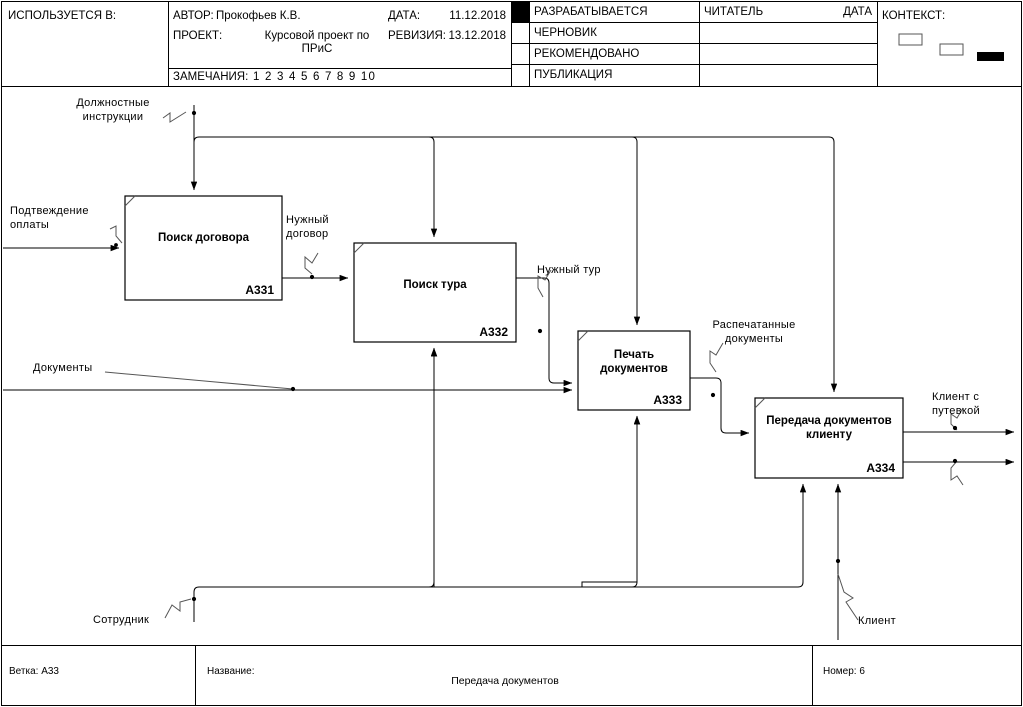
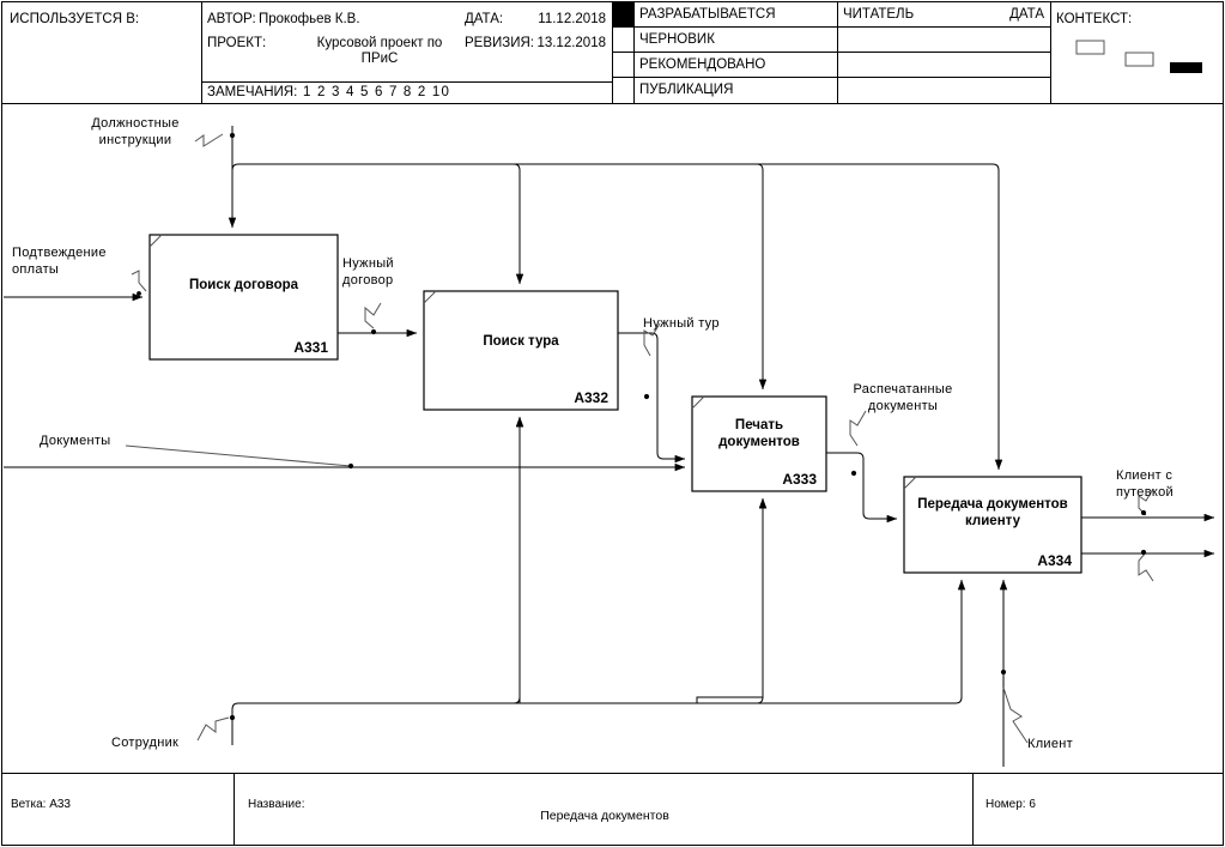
  ИСПОЛЬЗУЕТСЯ В:
  АВТОР:
  Прокофьев К.В.
  ПРОЕКТ:
  Курсовой проект по
  ПРиС
  ДАТА:
  11.12.2018
  РЕВИЗИЯ:
  13.12.2018
  ЗАМЕЧАНИЯ:
- 1 2 3 4 5 6 7 8 9 10
+ 1 2 3 4 5 6 7 8 2 10
  РАЗРАБАТЫВАЕТСЯ
  ЧЕРНОВИК
  РЕКОМЕНДОВАНО
  ПУБЛИКАЦИЯ
  ЧИТАТЕЛЬ
  ДАТА
  КОНТЕКСТ:
  Поиск договора
  A331
  Поиск тура
  A332
  Печать
  документов
  A333
  Передача документов
  клиенту
  A334
  Должностные
  инструкции
  Подтвеждение
  оплаты
  Документы
  Сотрудник
  Нужный
  договор
  Нужный тур
  Распечатанные
  документы
  Клиент
  Клиент с
  путевкой
  Ветка: А33
  Название:
  Передача документов
  Номер: 6
